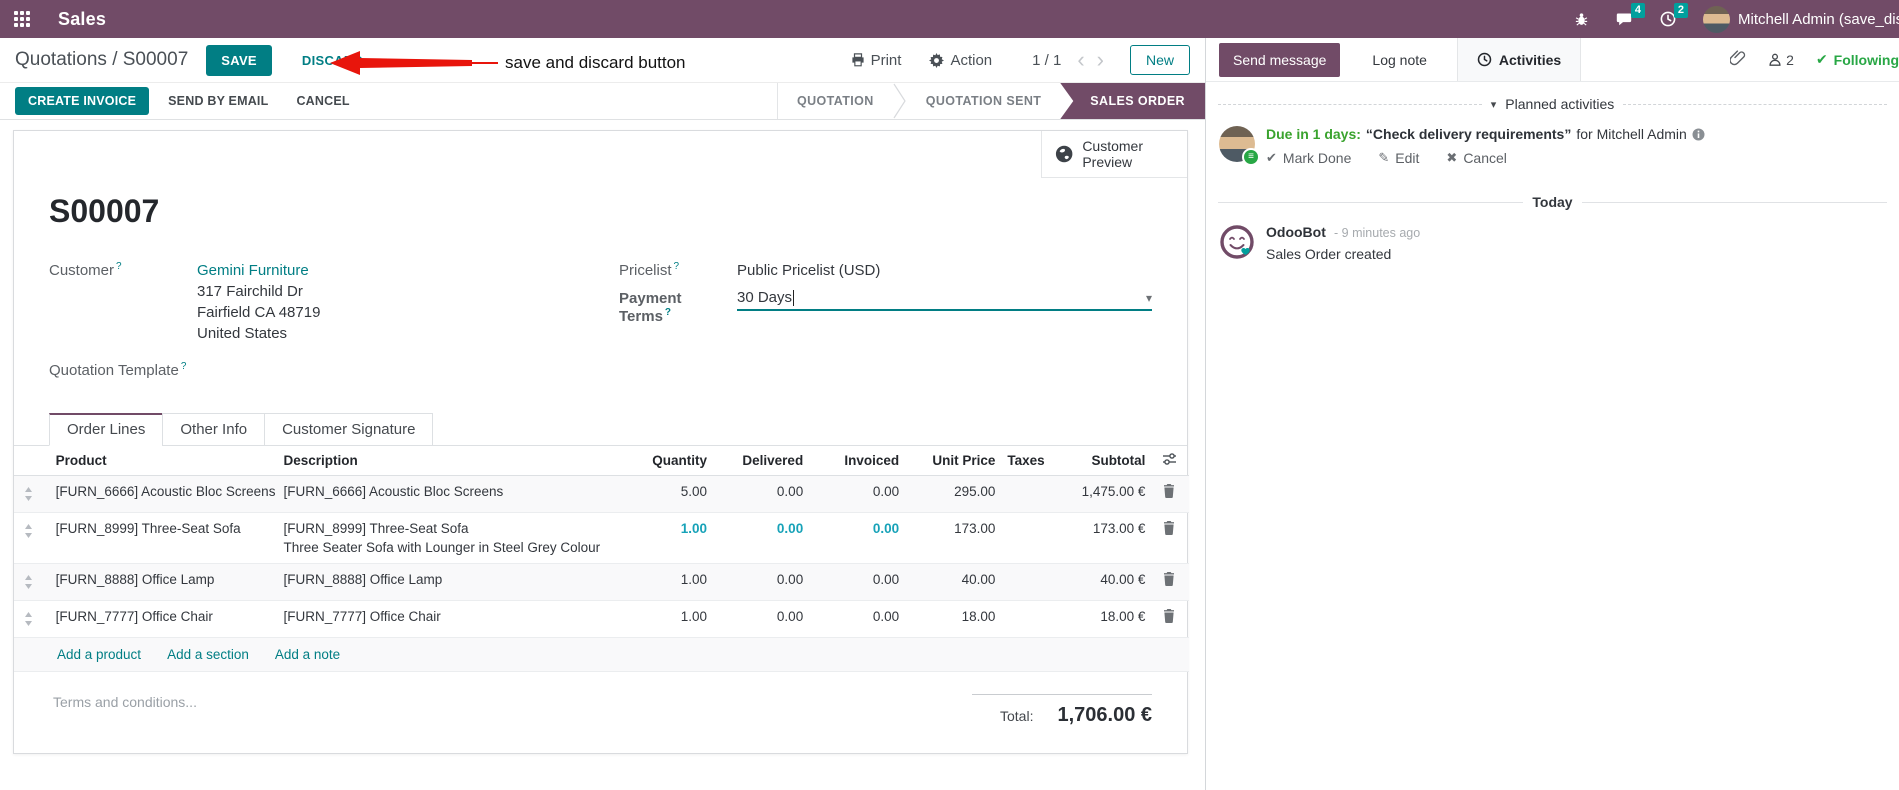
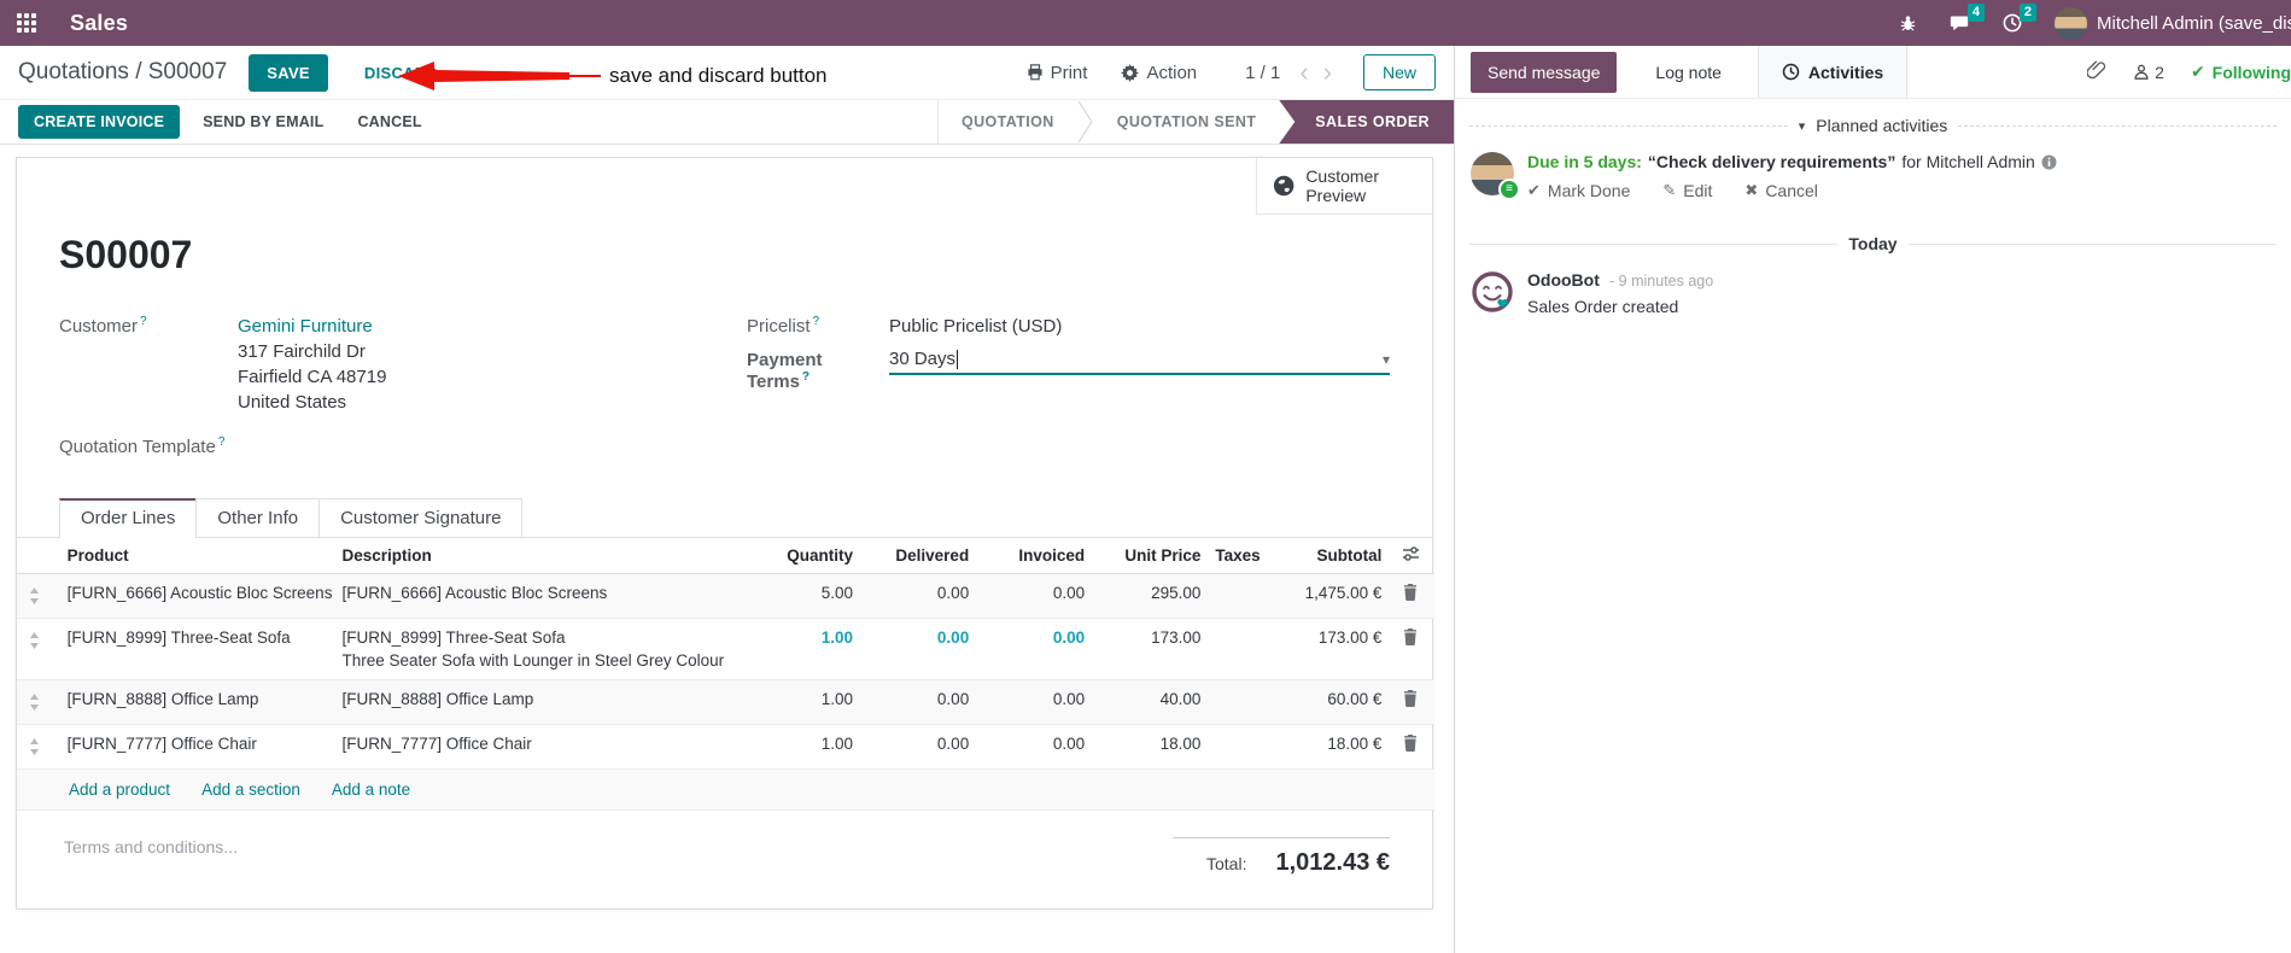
  Sales
  4
  2
  Mitchell Admin (save_di
  Quotations / S00007
  SAVE
  save and discard button
  Print
  Action
  1 / 1
  ‹
  ›
  New
  CREATE INVOICE
  SEND BY EMAIL
  CANCEL
  QUOTATION
  QUOTATION SENT
  SALES ORDER
  Customer Preview
  S00007
  Customer ?
  Gemini Furniture
  317 Fairchild Dr
  Fairfield CA 48719
  United States
  Quotation Template ?
  Pricelist ?
  Public Pricelist (USD)
  Payment Terms ?
  30 Days
  ▾
  Order Lines
  Other Info
  Customer Signature
  	Product	Description	Quantity	Delivered	Invoiced	Unit Price	Taxes	Subtotal
  	[FURN_6666] Acoustic Bloc Screens	[FURN_6666] Acoustic Bloc Screens	5.00	0.00	0.00	295.00		1,475.00 €
  	[FURN_8999] Three-Seat Sofa	[FURN_8999] Three-Seat SofaThree Seater Sofa with Lounger in Steel Grey Colour	1.00	0.00	0.00	173.00		173.00 €
- 	[FURN_8888] Office Lamp	[FURN_8888] Office Lamp	1.00	0.00	0.00	40.00		40.00 €
+ 	[FURN_8888] Office Lamp	[FURN_8888] Office Lamp	1.00	0.00	0.00	40.00		60.00 €
  	[FURN_7777] Office Chair	[FURN_7777] Office Chair	1.00	0.00	0.00	18.00		18.00 €
  Add a product Add a section Add a note
  Terms and conditions...
  Total:
- 1,706.00 €
+ 1,012.43 €
  Send message
  Log note
  Activities
  2
  ✔
  Following
  ▾
  Planned activities
  ≡
- Due in 1 days:
+ Due in 5 days:
  “Check delivery requirements”
  for Mitchell Admin
  ✔
  Mark Done
  ✎
  Edit
  ✖
  Cancel
  Today
  OdooBot - 9 minutes ago
  Sales Order created
